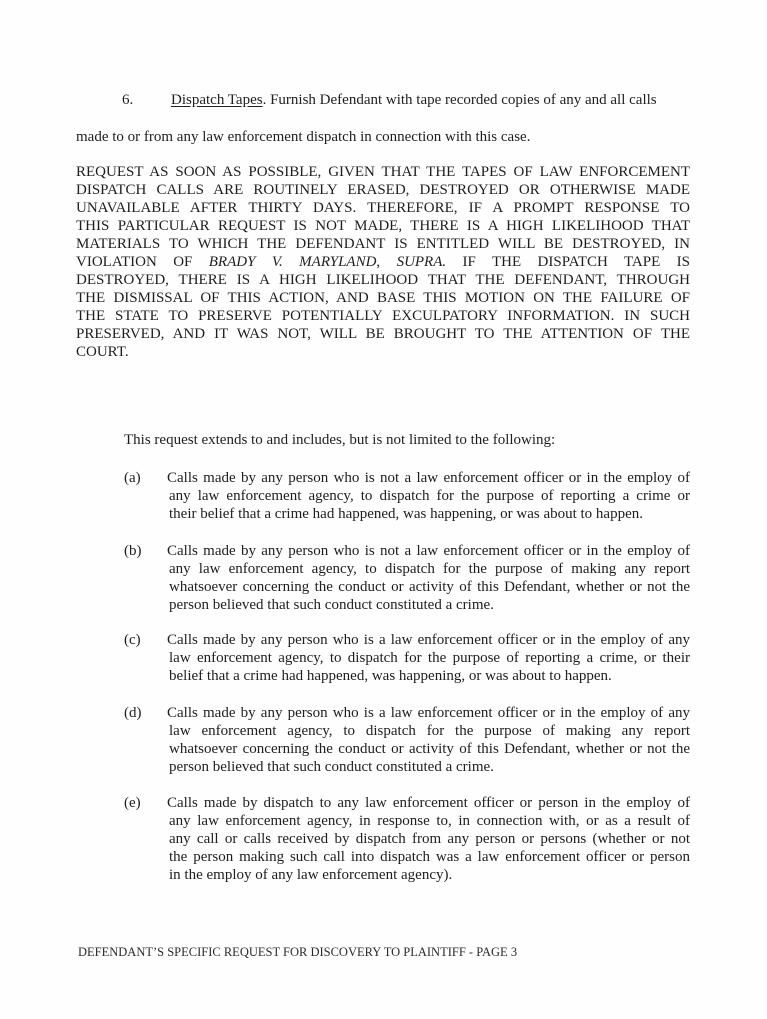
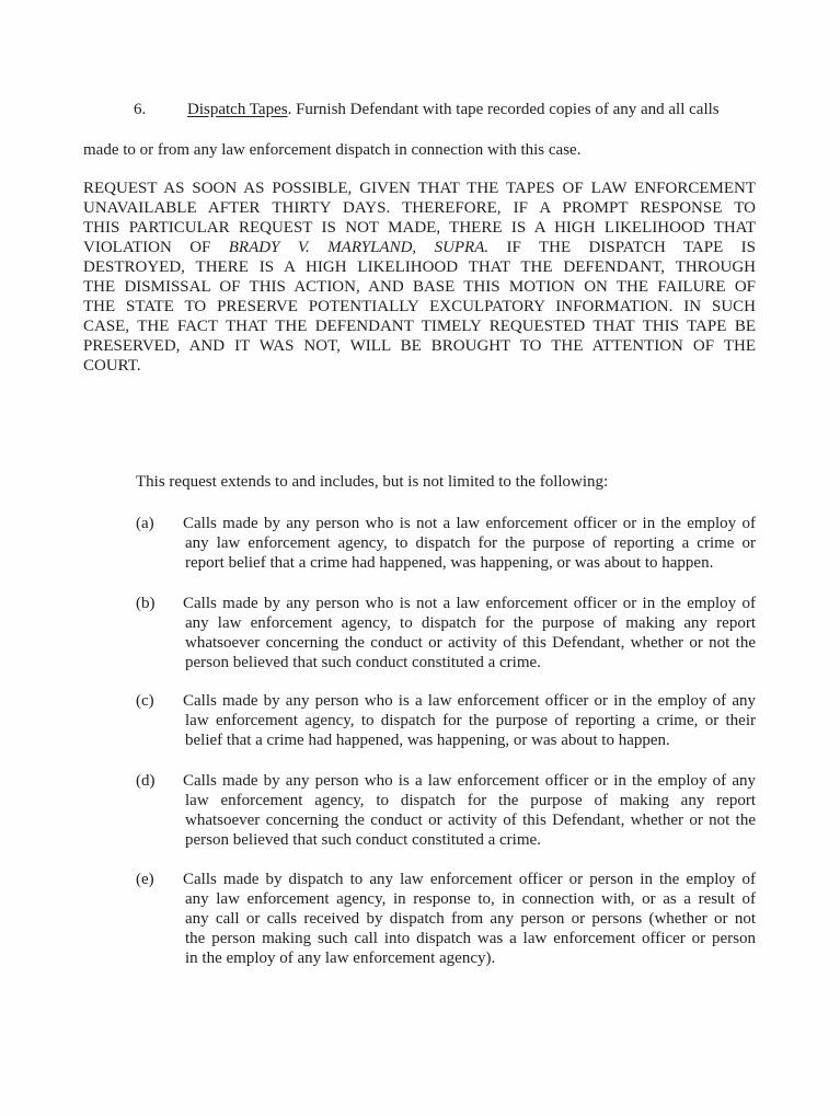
  6.
  Dispatch Tapes. Furnish Defendant with tape recorded copies of any and all calls
  made to or from any law enforcement dispatch in connection with this case.
  REQUEST AS SOON AS POSSIBLE, GIVEN THAT THE TAPES OF LAW ENFORCEMENT
- DISPATCH CALLS ARE ROUTINELY ERASED, DESTROYED OR OTHERWISE MADE
  UNAVAILABLE AFTER THIRTY DAYS. THEREFORE, IF A PROMPT RESPONSE TO
  THIS PARTICULAR REQUEST IS NOT MADE, THERE IS A HIGH LIKELIHOOD THAT
- MATERIALS TO WHICH THE DEFENDANT IS ENTITLED WILL BE DESTROYED, IN
  VIOLATION OF BRADY V. MARYLAND, SUPRA. IF THE DISPATCH TAPE IS
  DESTROYED, THERE IS A HIGH LIKELIHOOD THAT THE DEFENDANT, THROUGH
  THE DISMISSAL OF THIS ACTION, AND BASE THIS MOTION ON THE FAILURE OF
  THE STATE TO PRESERVE POTENTIALLY EXCULPATORY INFORMATION. IN SUCH
+ CASE, THE FACT THAT THE DEFENDANT TIMELY REQUESTED THAT THIS TAPE BE
  PRESERVED, AND IT WAS NOT, WILL BE BROUGHT TO THE ATTENTION OF THE
  COURT.
  This request extends to and includes, but is not limited to the following:
  (a)
  Calls made by any person who is not a law enforcement officer or in the employ of
  any law enforcement agency, to dispatch for the purpose of reporting a crime or
- their belief that a crime had happened, was happening, or was about to happen.
+ report belief that a crime had happened, was happening, or was about to happen.
  (b)
  Calls made by any person who is not a law enforcement officer or in the employ of
  any law enforcement agency, to dispatch for the purpose of making any report
  whatsoever concerning the conduct or activity of this Defendant, whether or not the
  person believed that such conduct constituted a crime.
  (c)
  Calls made by any person who is a law enforcement officer or in the employ of any
  law enforcement agency, to dispatch for the purpose of reporting a crime, or their
  belief that a crime had happened, was happening, or was about to happen.
  (d)
  Calls made by any person who is a law enforcement officer or in the employ of any
  law enforcement agency, to dispatch for the purpose of making any report
  whatsoever concerning the conduct or activity of this Defendant, whether or not the
  person believed that such conduct constituted a crime.
  (e)
  Calls made by dispatch to any law enforcement officer or person in the employ of
  any law enforcement agency, in response to, in connection with, or as a result of
  any call or calls received by dispatch from any person or persons (whether or not
  the person making such call into dispatch was a law enforcement officer or person
  in the employ of any law enforcement agency).
- DEFENDANT’S SPECIFIC REQUEST FOR DISCOVERY TO PLAINTIFF - PAGE 3
